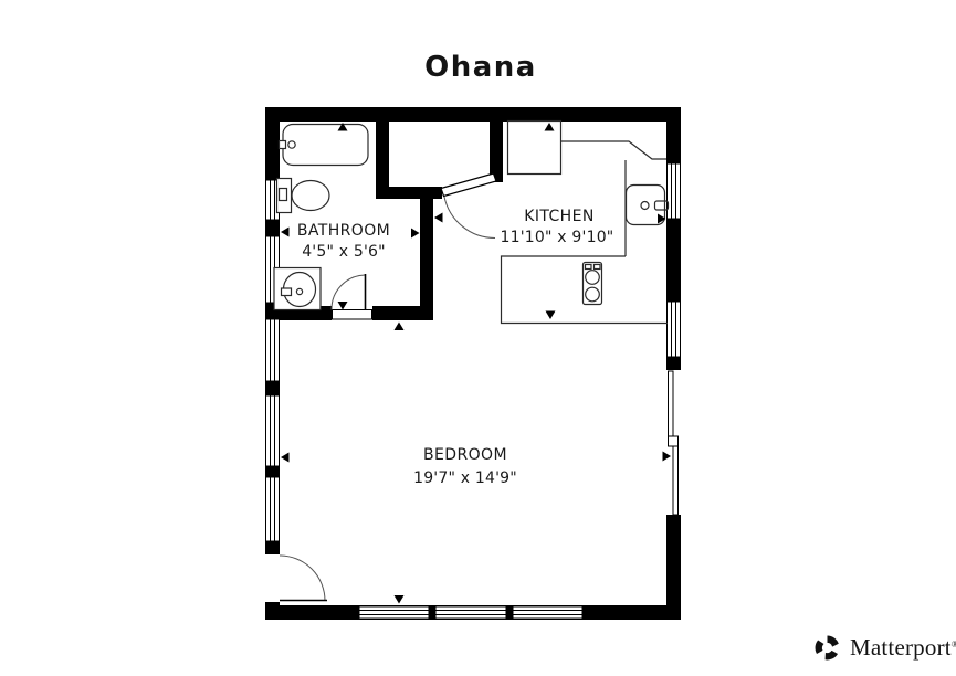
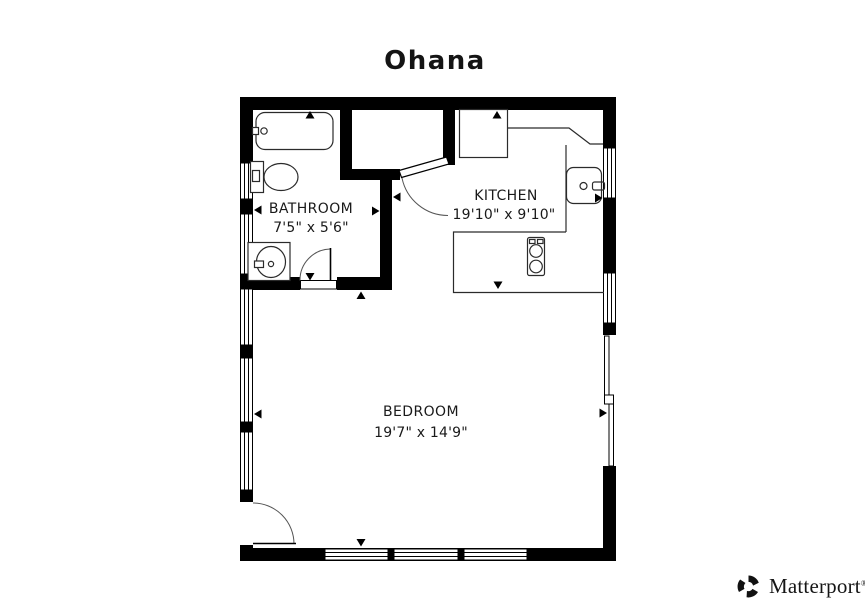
  Ohana
  BATHROOM
- 4'5" x 5'6"
+ 7'5" x 5'6"
  KITCHEN
- 11'10" x 9'10"
+ 19'10" x 9'10"
  BEDROOM
  19'7" x 14'9"
  Matterport®
